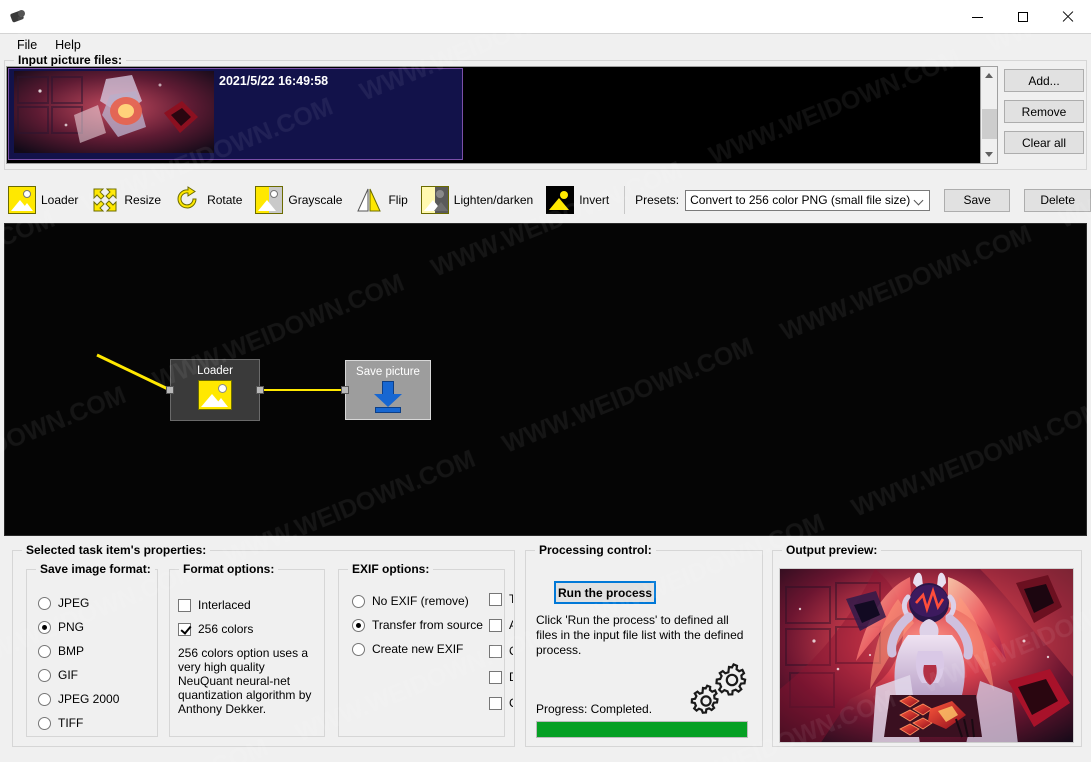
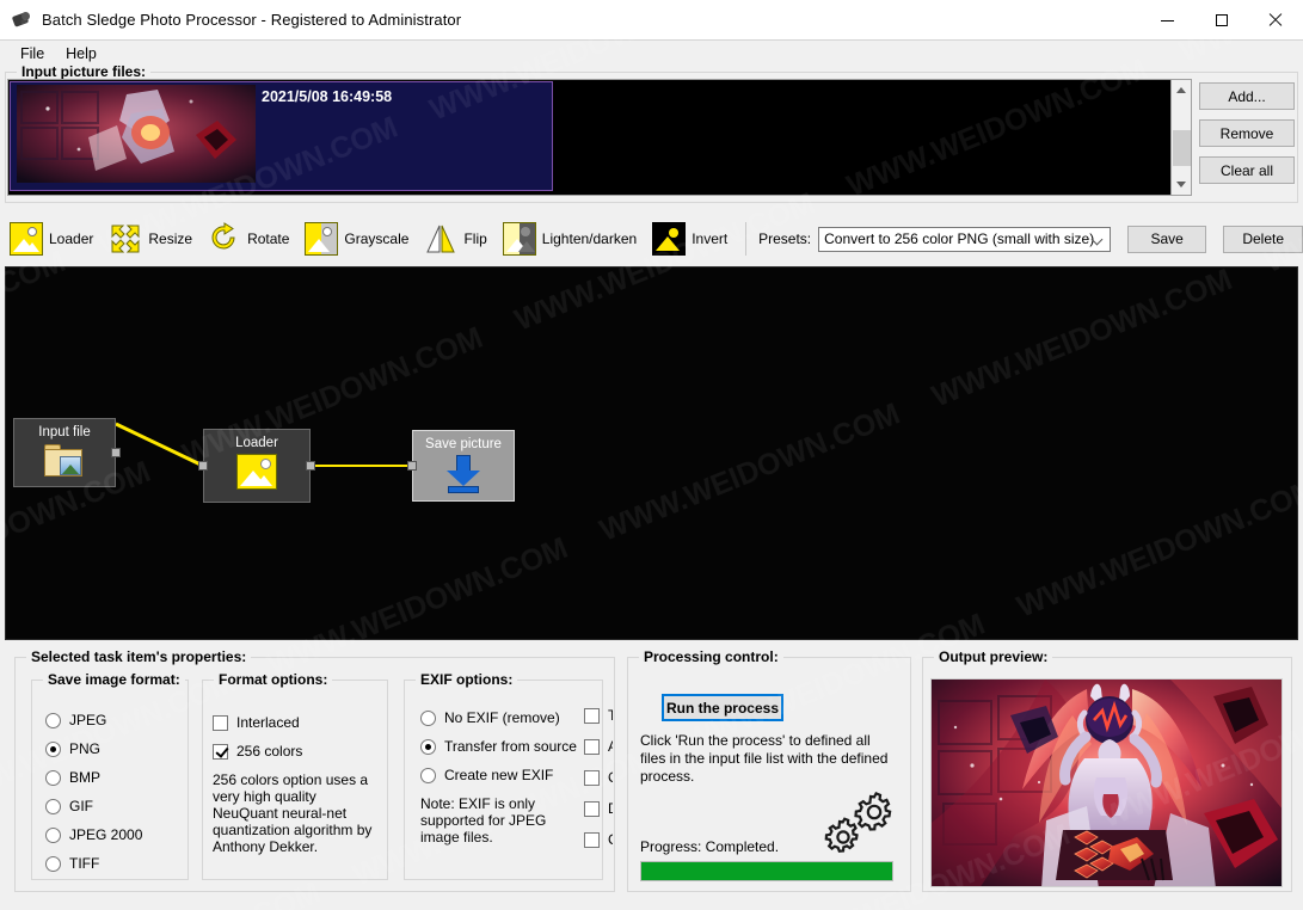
+ Batch Sledge Photo Processor - Registered to Administrator
  File
  Help
  Input picture files:
- 2021/5/22 16:49:58
+ 2021/5/08 16:49:58
  Add...
  Remove
  Clear all
  Loader
  Resize
  Rotate
  Grayscale
  Flip
  Lighten/darken
  Invert
  Presets:
- Convert to 256 color PNG (small file size)
+ Convert to 256 color PNG (small with size)
  Save
  Delete
+ Input file
  Loader
  Save picture
  Selected task item's properties:
  Save image format:
  JPEG
  PNG
  BMP
  GIF
  JPEG 2000
  TIFF
  Format options:
  Interlaced
  256 colors
  256 colors option uses a very high quality NeuQuant neural-net quantization algorithm by Anthony Dekker.
  EXIF options:
  No EXIF (remove)
  Transfer from source
  Create new EXIF
+ Note: EXIF is only supported for JPEG image files.
  Processing control:
  Run the process
  Click 'Run the process' to defined all files in the input file list with the defined process.
  Progress: Completed.
  Output preview:
